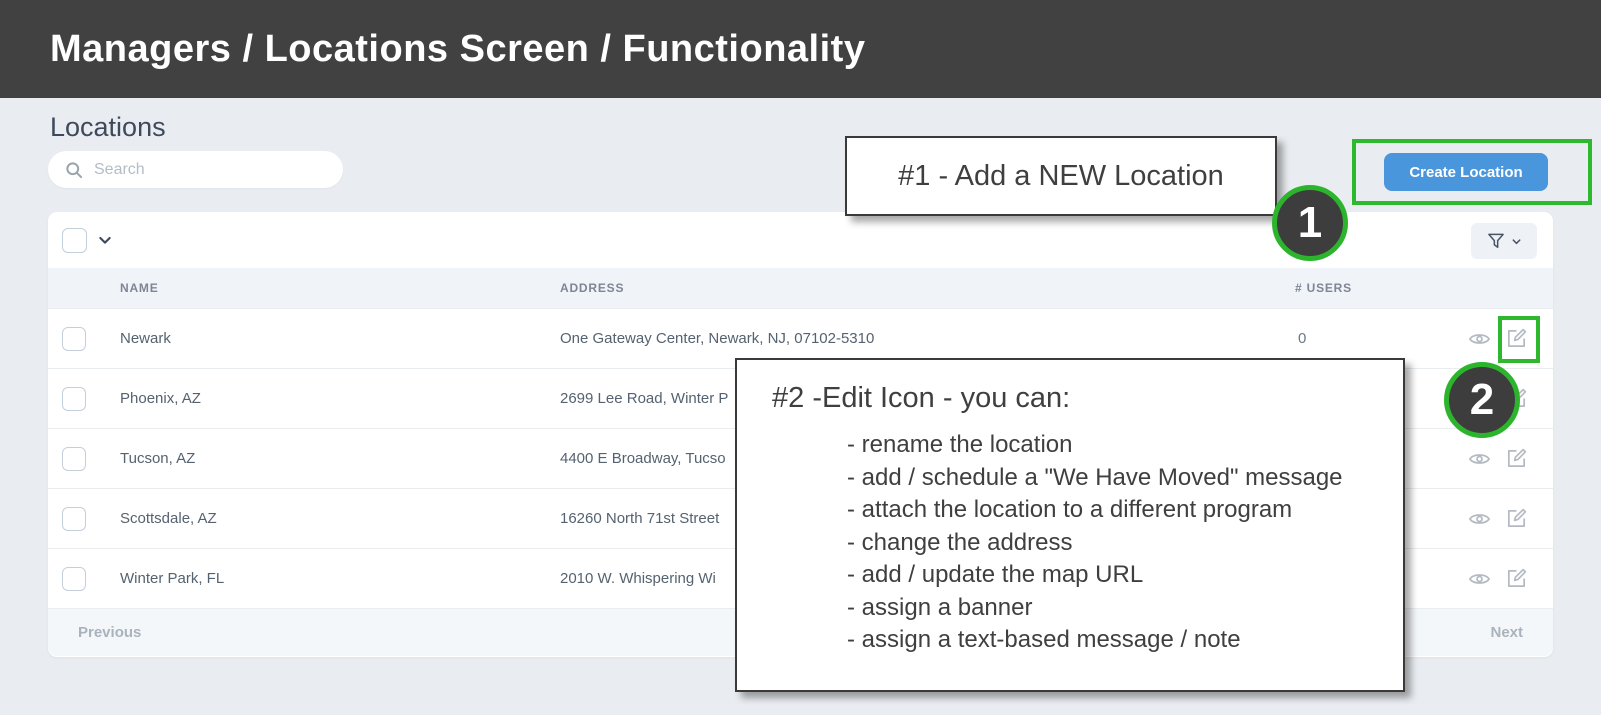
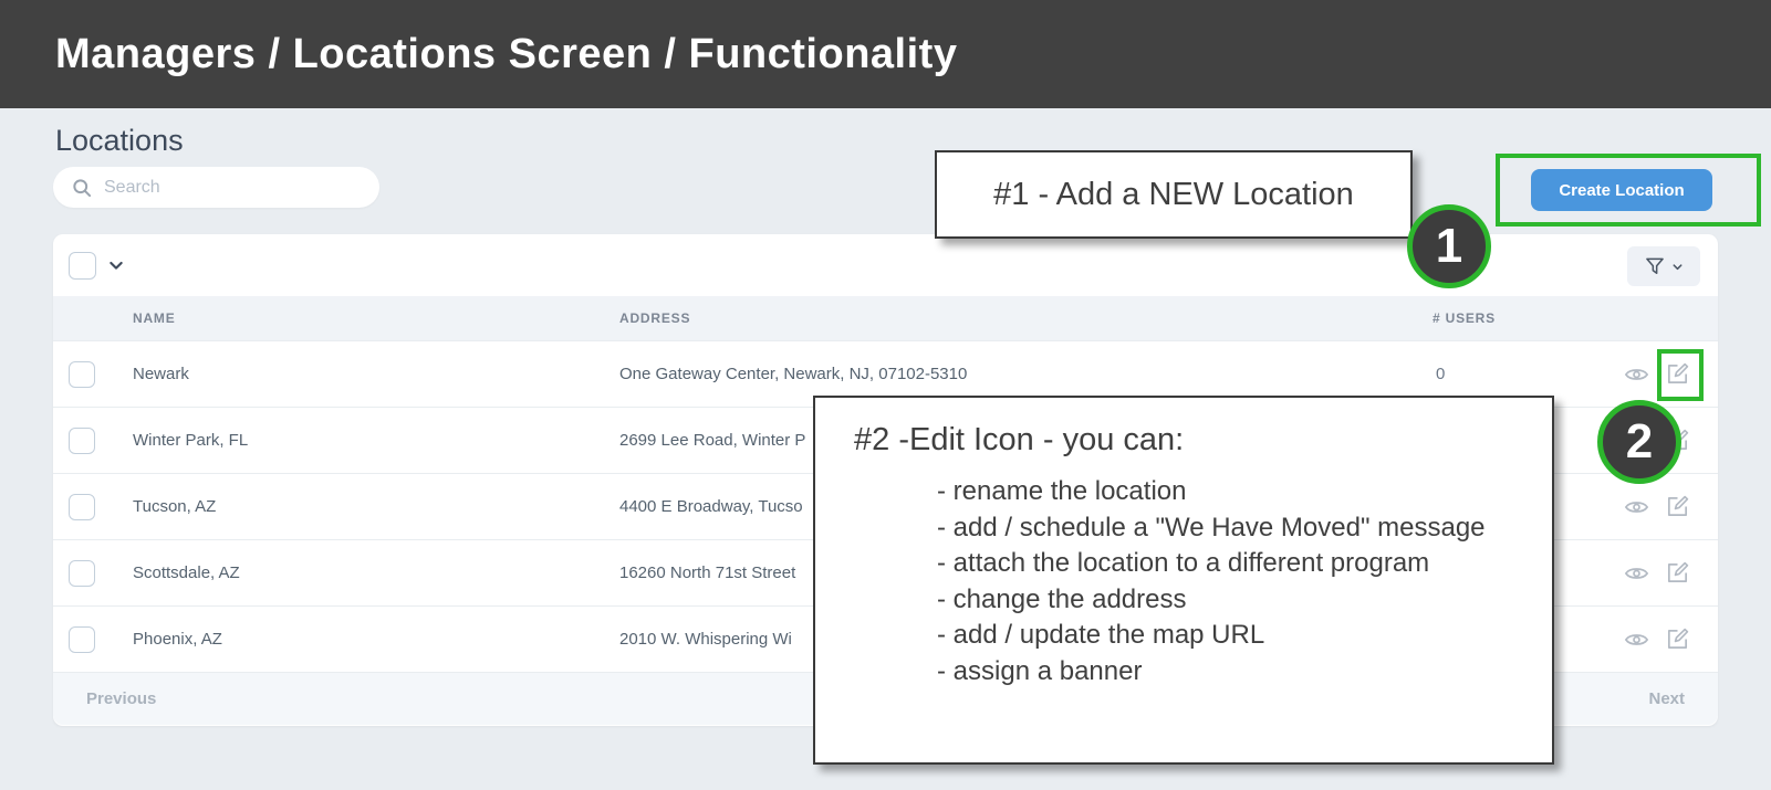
  Managers / Locations Screen / Functionality
  Locations
  Search
  NAME
  ADDRESS
  # USERS
  Newark
  One Gateway Center, Newark, NJ, 07102-5310
  0
- Phoenix, AZ
+ Winter Park, FL
  2699 Lee Road, Winter P
  Tucson, AZ
  4400 E Broadway, Tucso
  Scottsdale, AZ
  16260 North 71st Street
- Winter Park, FL
+ Phoenix, AZ
  2010 W. Whispering Wi
  Previous
  Next
  Create Location
  #1 - Add a NEW Location
  1
  #2 -Edit Icon - you can:
  rename the location
  add / schedule a "We Have Moved" message
  attach the location to a different program
  change the address
  add / update the map URL
  assign a banner
- assign a text-based message / note
  2
